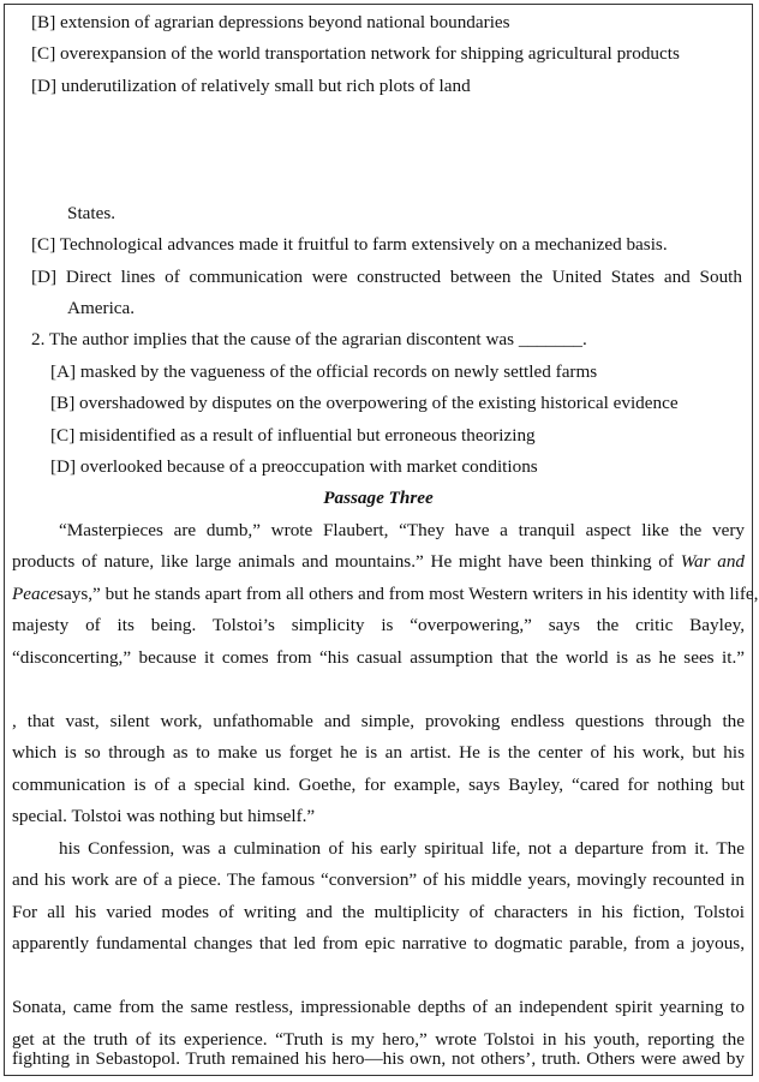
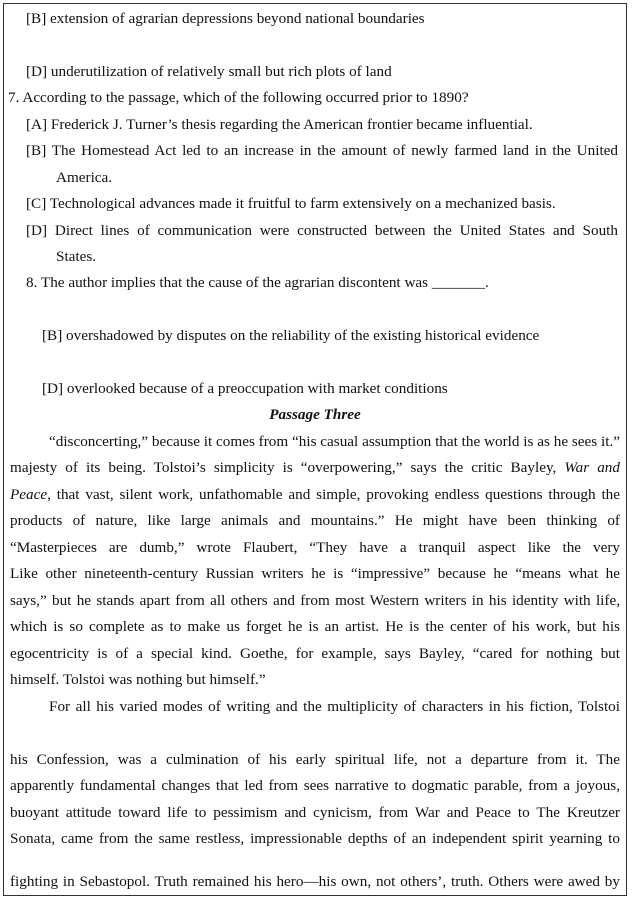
  [B] extension of agrarian depressions beyond national boundaries
- [C] overexpansion of the world transportation network for shipping agricultural products
  [D] underutilization of relatively small but rich plots of land
+ 7. According to the passage, which of the following occurred prior to 1890?
+ [A] Frederick J. Turner’s thesis regarding the American frontier became influential.
+ [B] The Homestead Act led to an increase in the amount of newly farmed land in the United
- States.
+ America.
  [C] Technological advances made it fruitful to farm extensively on a mechanized basis.
  [D] Direct lines of communication were constructed between the United States and South
- America.
+ States.
- 2. The author implies that the cause of the agrarian discontent was _______.
+ 8. The author implies that the cause of the agrarian discontent was _______.
- [A] masked by the vagueness of the official records on newly settled farms
- [B] overshadowed by disputes on the overpowering of the existing historical evidence
+ [B] overshadowed by disputes on the reliability of the existing historical evidence
- [C] misidentified as a result of influential but erroneous theorizing
  [D] overlooked because of a preoccupation with market conditions
  Passage Three
- “Masterpieces are dumb,” wrote Flaubert, “They have a tranquil aspect like the very
+ “disconcerting,” because it comes from “his casual assumption that the world is as he sees it.”
- products of nature, like large animals and mountains.” He might have been thinking of War and
+ majesty of its being. Tolstoi’s simplicity is “overpowering,” says the critic Bayley, War and
- Peacesays,” but he stands apart from all others and from most Western writers in his identity with life,
+ Peace, that vast, silent work, unfathomable and simple, provoking endless questions through the
- majesty of its being. Tolstoi’s simplicity is “overpowering,” says the critic Bayley,
+ products of nature, like large animals and mountains.” He might have been thinking of
- “disconcerting,” because it comes from “his casual assumption that the world is as he sees it.”
+ “Masterpieces are dumb,” wrote Flaubert, “They have a tranquil aspect like the very
+ Like other nineteenth-century Russian writers he is “impressive” because he “means what he
- , that vast, silent work, unfathomable and simple, provoking endless questions through the
+ says,” but he stands apart from all others and from most Western writers in his identity with life,
- which is so through as to make us forget he is an artist. He is the center of his work, but his
+ which is so complete as to make us forget he is an artist. He is the center of his work, but his
- communication is of a special kind. Goethe, for example, says Bayley, “cared for nothing but
+ egocentricity is of a special kind. Goethe, for example, says Bayley, “cared for nothing but
- special. Tolstoi was nothing but himself.”
+ himself. Tolstoi was nothing but himself.”
- his Confession, was a culmination of his early spiritual life, not a departure from it. The
+ For all his varied modes of writing and the multiplicity of characters in his fiction, Tolstoi
- and his work are of a piece. The famous “conversion” of his middle years, movingly recounted in
- For all his varied modes of writing and the multiplicity of characters in his fiction, Tolstoi
+ his Confession, was a culmination of his early spiritual life, not a departure from it. The
- apparently fundamental changes that led from epic narrative to dogmatic parable, from a joyous,
+ apparently fundamental changes that led from sees narrative to dogmatic parable, from a joyous,
+ buoyant attitude toward life to pessimism and cynicism, from War and Peace to The Kreutzer
  Sonata, came from the same restless, impressionable depths of an independent spirit yearning to
- get at the truth of its experience. “Truth is my hero,” wrote Tolstoi in his youth, reporting the
  fighting in Sebastopol. Truth remained his hero—his own, not others’, truth. Others were awed by
